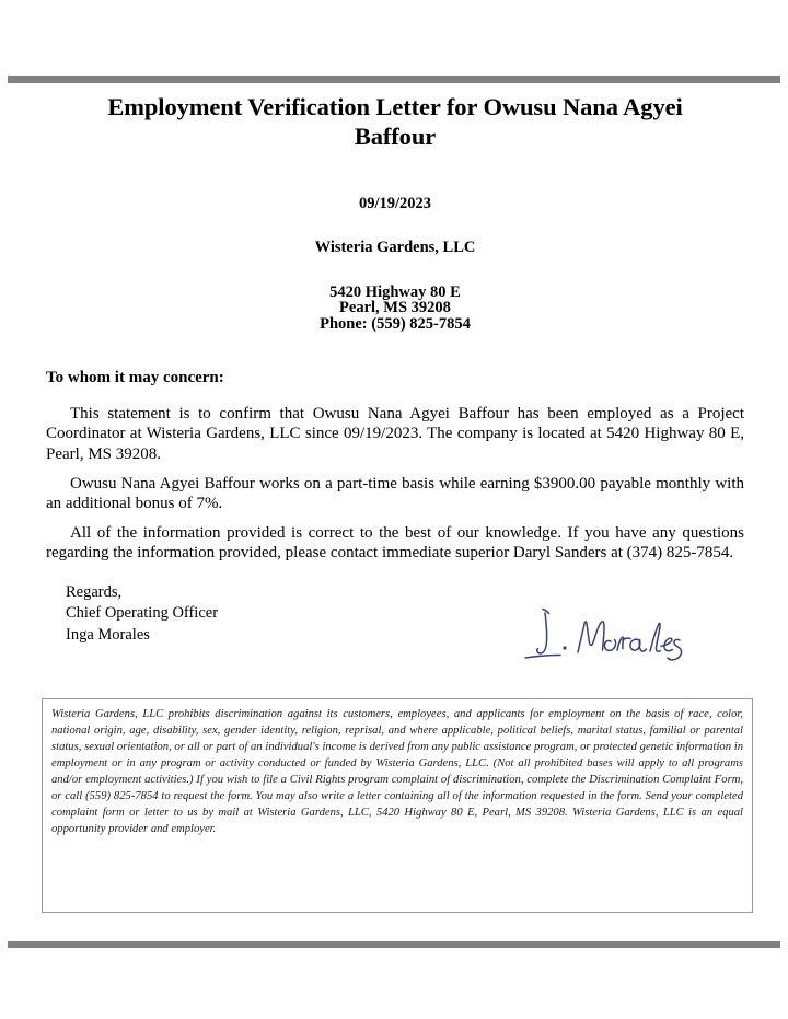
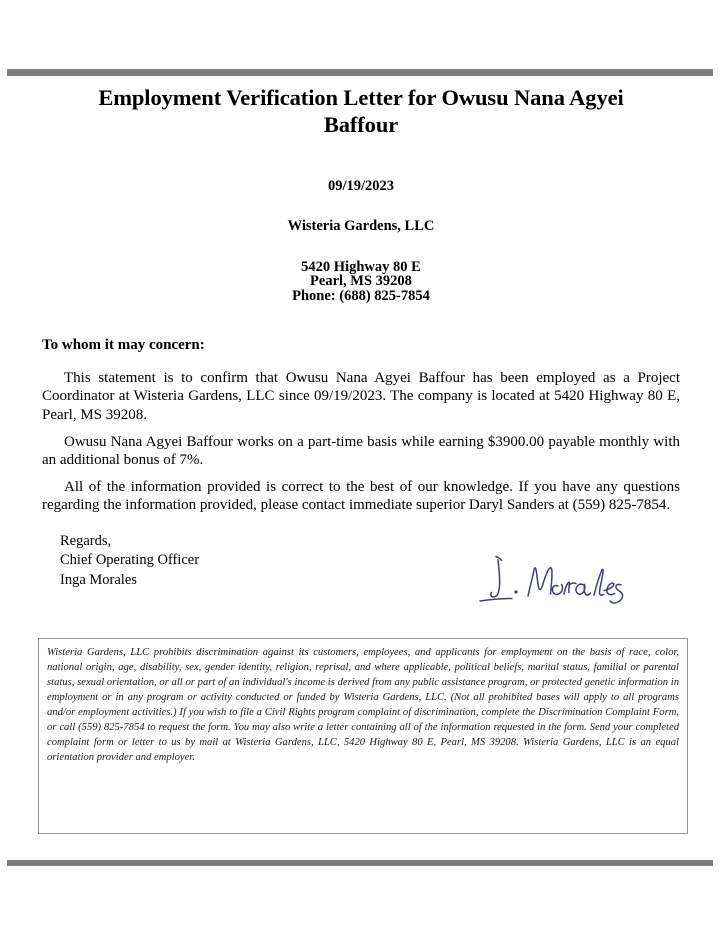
  Employment Verification Letter for Owusu Nana Agyei Baffour
  09/19/2023
  Wisteria Gardens, LLC
  5420 Highway 80 E
  Pearl, MS 39208
- Phone: (559) 825-7854
+ Phone: (688) 825-7854
  To whom it may concern:
  This statement is to confirm that Owusu Nana Agyei Baffour has been employed as a Project Coordinator at Wisteria Gardens, LLC since 09/19/2023. The company is located at 5420 Highway 80 E, Pearl, MS 39208.
  Owusu Nana Agyei Baffour works on a part-time basis while earning $3900.00 payable monthly with an additional bonus of 7%.
- All of the information provided is correct to the best of our knowledge. If you have any questions regarding the information provided, please contact immediate superior Daryl Sanders at (374) 825-7854.
+ All of the information provided is correct to the best of our knowledge. If you have any questions regarding the information provided, please contact immediate superior Daryl Sanders at (559) 825-7854.
  Regards,
  Chief Operating Officer
  Inga Morales
- Wisteria Gardens, LLC prohibits discrimination against its customers, employees, and applicants for employment on the basis of race, color, national origin, age, disability, sex, gender identity, religion, reprisal, and where applicable, political beliefs, marital status, familial or parental status, sexual orientation, or all or part of an individual's income is derived from any public assistance program, or protected genetic information in employment or in any program or activity conducted or funded by Wisteria Gardens, LLC. (Not all prohibited bases will apply to all programs and/or employment activities.) If you wish to file a Civil Rights program complaint of discrimination, complete the Discrimination Complaint Form, or call (559) 825-7854 to request the form. You may also write a letter containing all of the information requested in the form. Send your completed complaint form or letter to us by mail at Wisteria Gardens, LLC, 5420 Highway 80 E, Pearl, MS 39208. Wisteria Gardens, LLC is an equal opportunity provider and employer.
+ Wisteria Gardens, LLC prohibits discrimination against its customers, employees, and applicants for employment on the basis of race, color, national origin, age, disability, sex, gender identity, religion, reprisal, and where applicable, political beliefs, marital status, familial or parental status, sexual orientation, or all or part of an individual's income is derived from any public assistance program, or protected genetic information in employment or in any program or activity conducted or funded by Wisteria Gardens, LLC. (Not all prohibited bases will apply to all programs and/or employment activities.) If you wish to file a Civil Rights program complaint of discrimination, complete the Discrimination Complaint Form, or call (559) 825-7854 to request the form. You may also write a letter containing all of the information requested in the form. Send your completed complaint form or letter to us by mail at Wisteria Gardens, LLC, 5420 Highway 80 E, Pearl, MS 39208. Wisteria Gardens, LLC is an equal orientation provider and employer.
